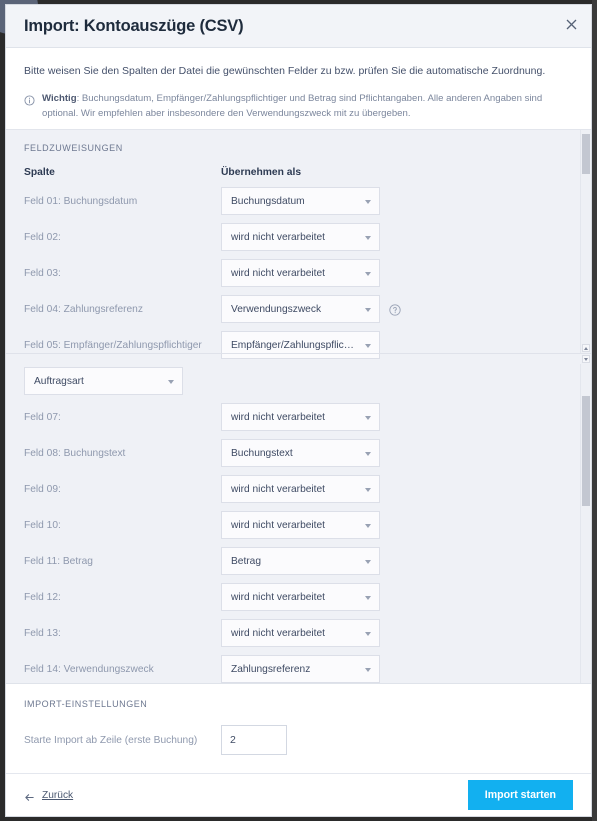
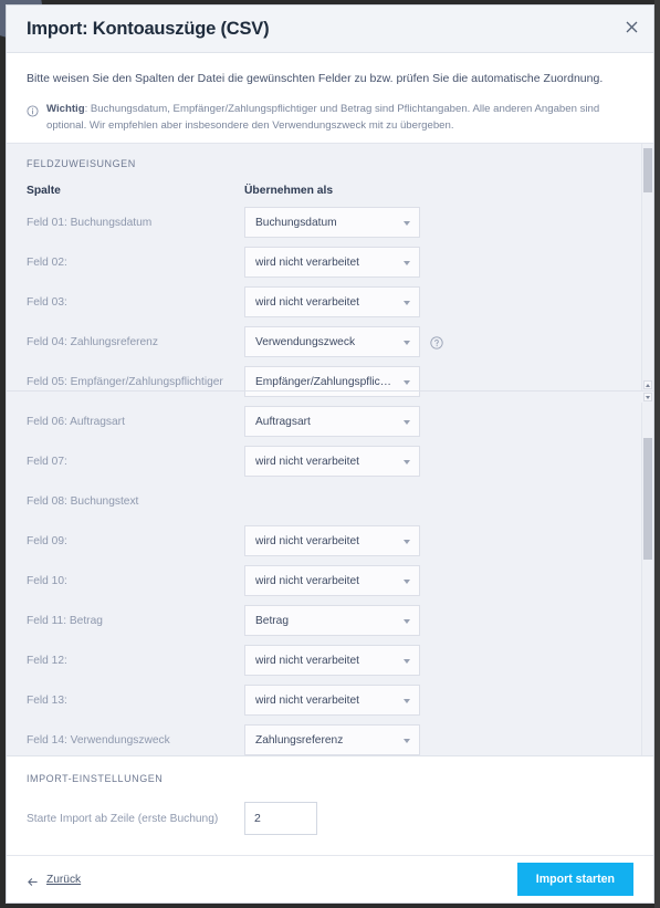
  Import: Kontoauszüge (CSV)
  Bitte weisen Sie den Spalten der Datei die gewünschten Felder zu bzw. prüfen Sie die automatische Zuordnung.
  Wichtig: Buchungsdatum, Empfänger/Zahlungspflichtiger und Betrag sind Pflichtangaben. Alle anderen Angaben sind optional. Wir empfehlen aber insbesondere den Verwendungszweck mit zu übergeben.
  FELDZUWEISUNGEN
  Spalte
  Übernehmen als
  Feld 01: Buchungsdatum
  Buchungsdatum
  Feld 02:
  wird nicht verarbeitet
  Feld 03:
  wird nicht verarbeitet
  Feld 04: Zahlungsreferenz
  Verwendungszweck
  Feld 05: Empfänger/Zahlungspflichtiger
  Empfänger/Zahlungspflichti
+ Feld 06: Auftragsart
  Auftragsart
  Feld 07:
  wird nicht verarbeitet
  Feld 08: Buchungstext
- Buchungstext
  Feld 09:
  wird nicht verarbeitet
  Feld 10:
  wird nicht verarbeitet
  Feld 11: Betrag
  Betrag
  Feld 12:
  wird nicht verarbeitet
  Feld 13:
  wird nicht verarbeitet
  Feld 14: Verwendungszweck
  Zahlungsreferenz
  IMPORT-EINSTELLUNGEN
  Starte Import ab Zeile (erste Buchung)
  2
  Zurück
  Import starten
